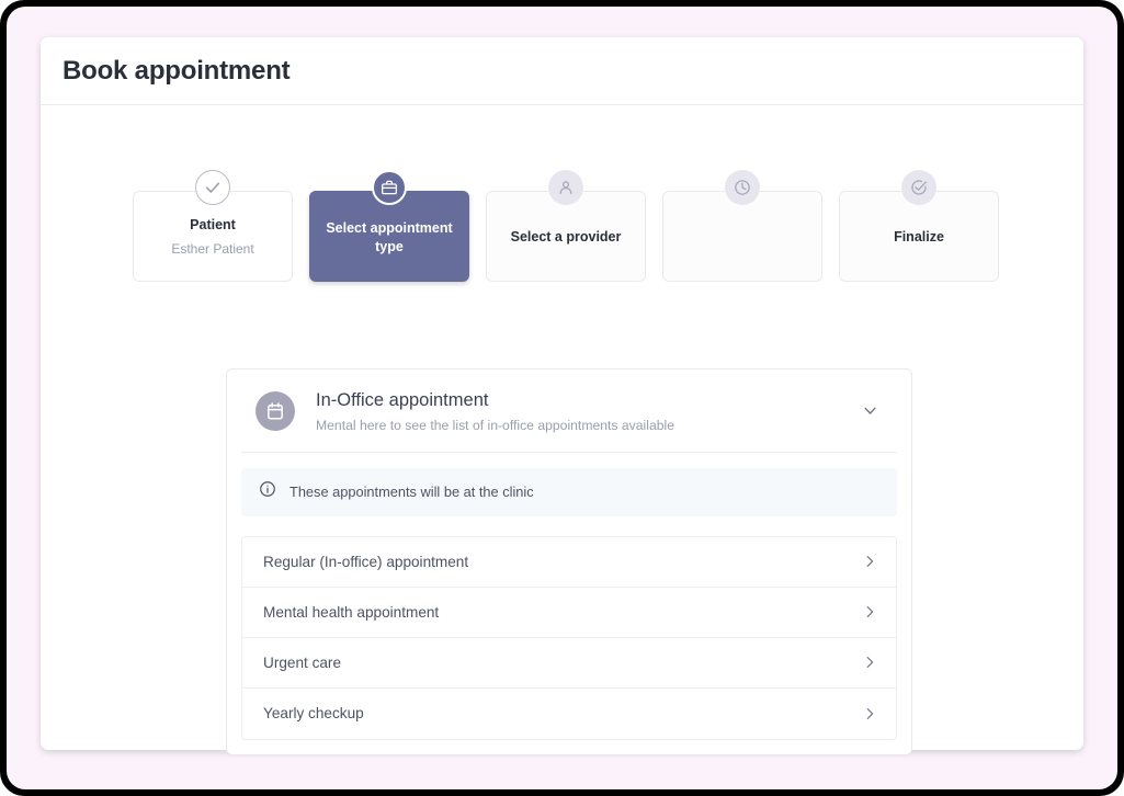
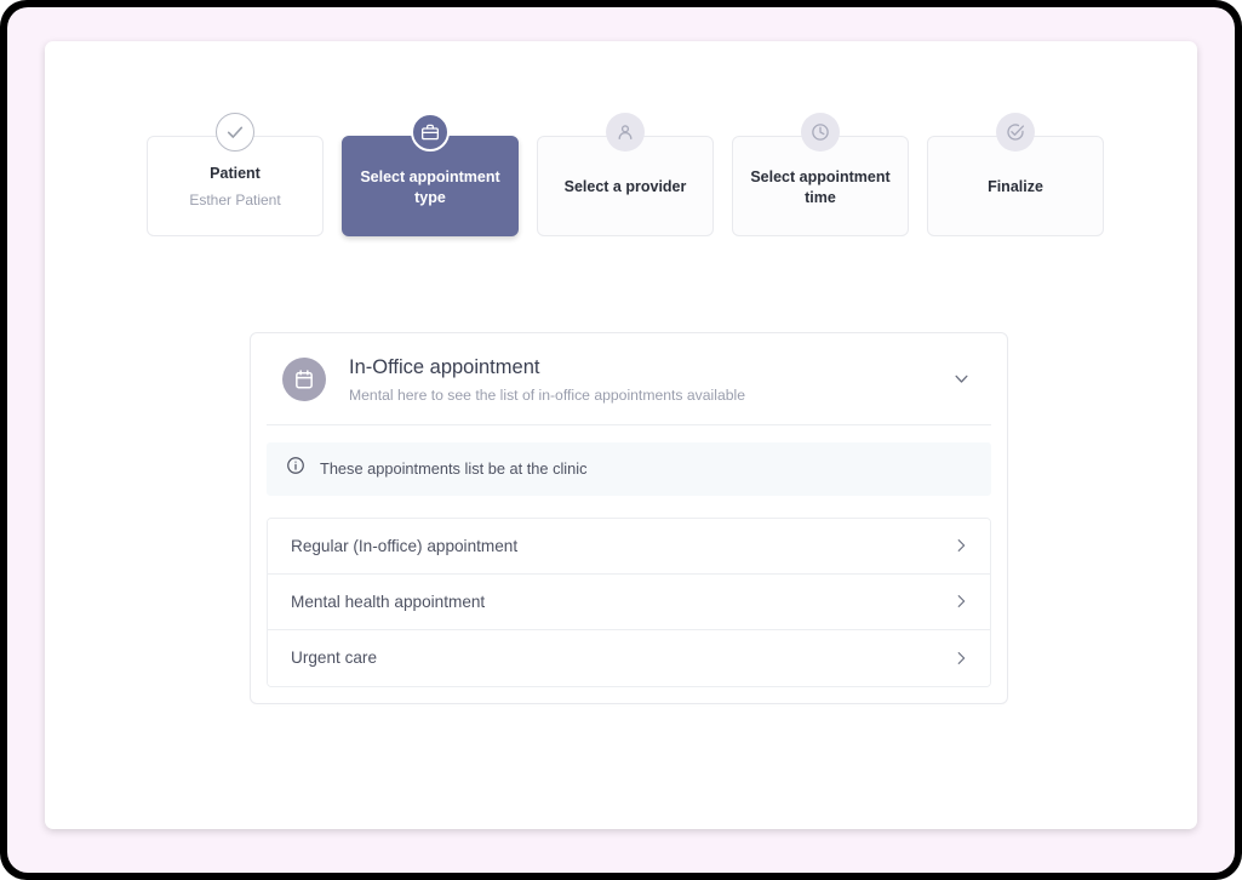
- Book appointment
  Patient
  Esther Patient
  Select appointment type
  Select a provider
+ Select appointment time
  Finalize
  In-Office appointment
  Mental here to see the list of in-office appointments available
- These appointments will be at the clinic
+ These appointments list be at the clinic
  Regular (In-office) appointment
  Mental health appointment
  Urgent care
- Yearly checkup
